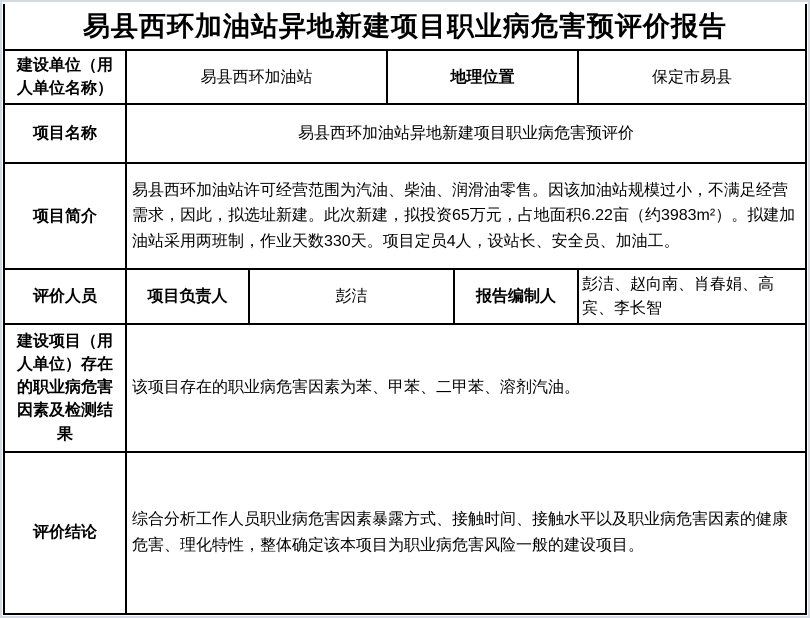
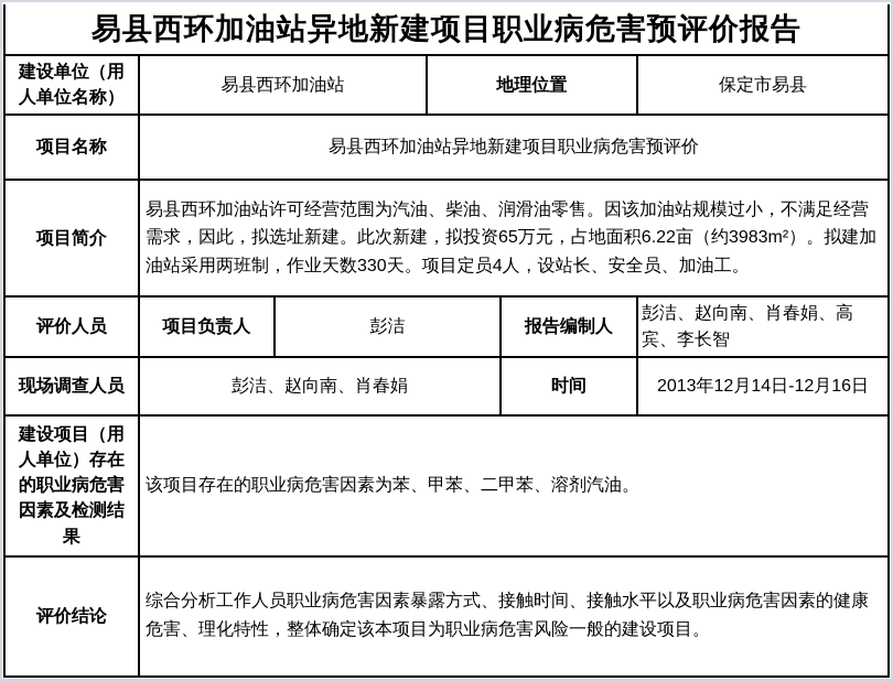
  易县西环加油站异地新建项目职业病危害预评价报告
  建设单位（用人单位名称）
  易县西环加油站
  地理位置
  保定市易县
  项目名称
  易县西环加油站异地新建项目职业病危害预评价
  项目简介
  易县西环加油站许可经营范围为汽油、柴油、润滑油零售。因该加油站规模过小，不满足经营需求，因此，拟选址新建。此次新建，拟投资65万元，占地面积6.22亩（约3983m²）。拟建加油站采用两班制，作业天数330天。项目定员4人，设站长、安全员、加油工。
  评价人员
  项目负责人
  彭洁
  报告编制人
  彭洁、赵向南、肖春娟、高宾、李长智
+ 现场调查人员
+ 彭洁、赵向南、肖春娟
+ 时间
+ 2013年12月14日-12月16日
  建设项目（用人单位）存在的职业病危害因素及检测结果
  该项目存在的职业病危害因素为苯、甲苯、二甲苯、溶剂汽油。
  评价结论
  综合分析工作人员职业病危害因素暴露方式、接触时间、接触水平以及职业病危害因素的健康危害、理化特性，整体确定该本项目为职业病危害风险一般的建设项目。
